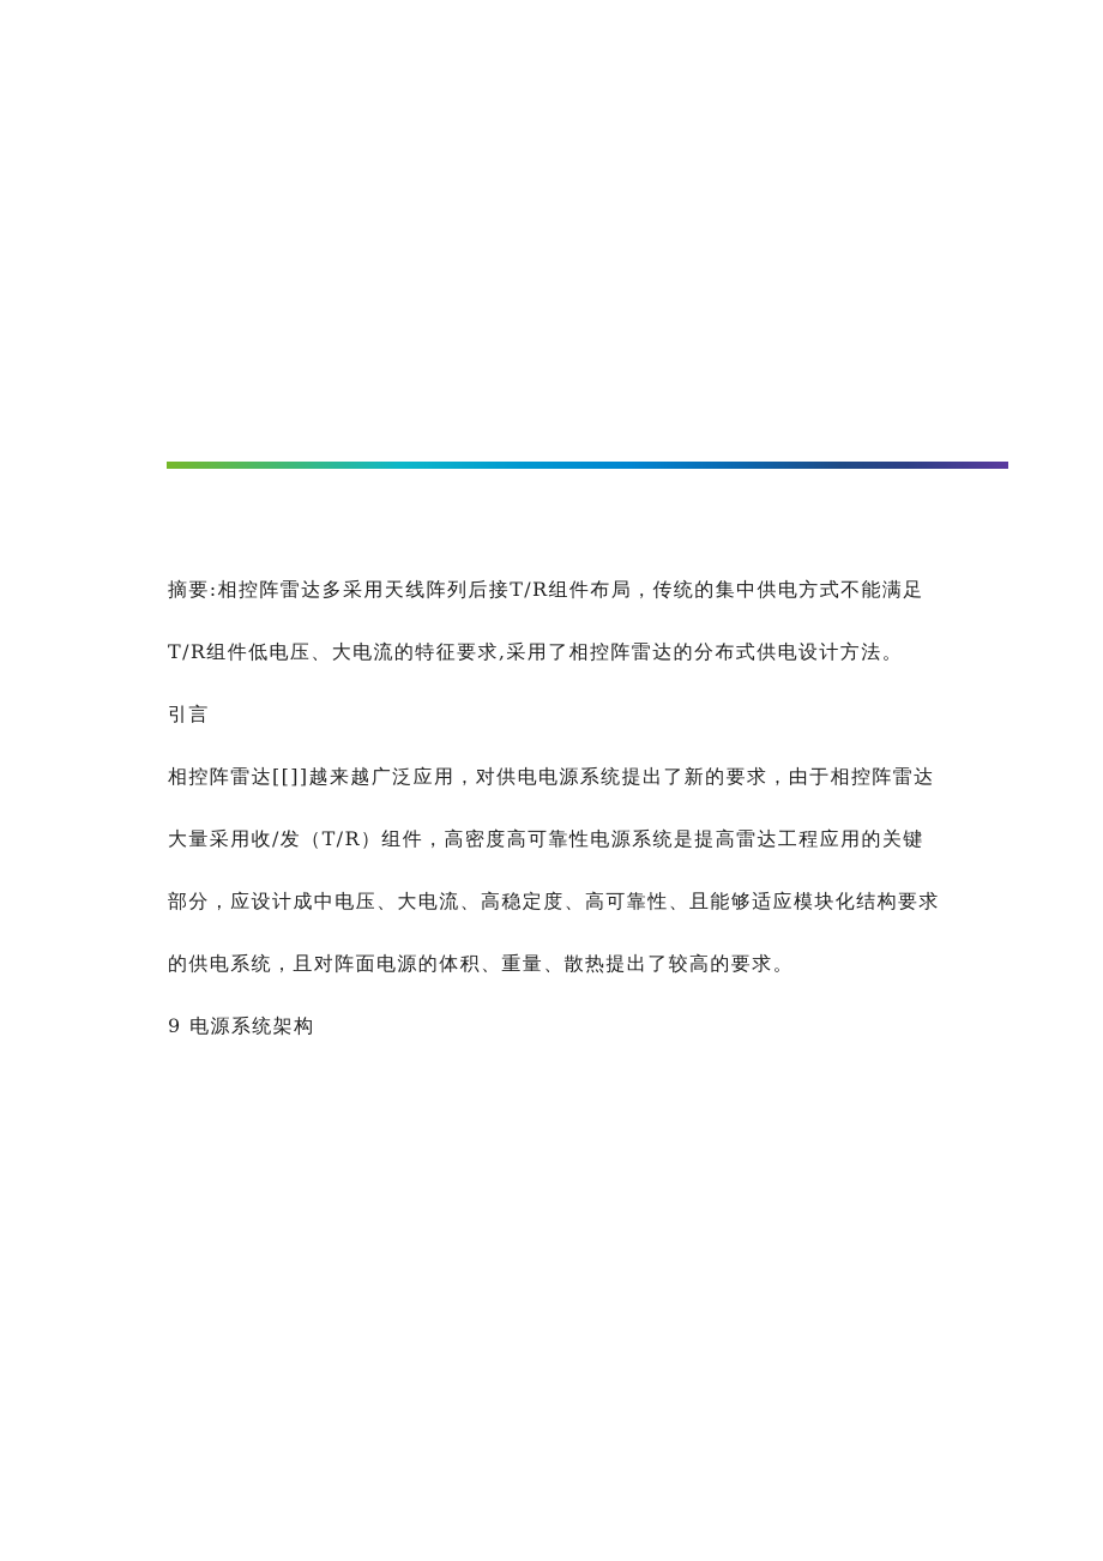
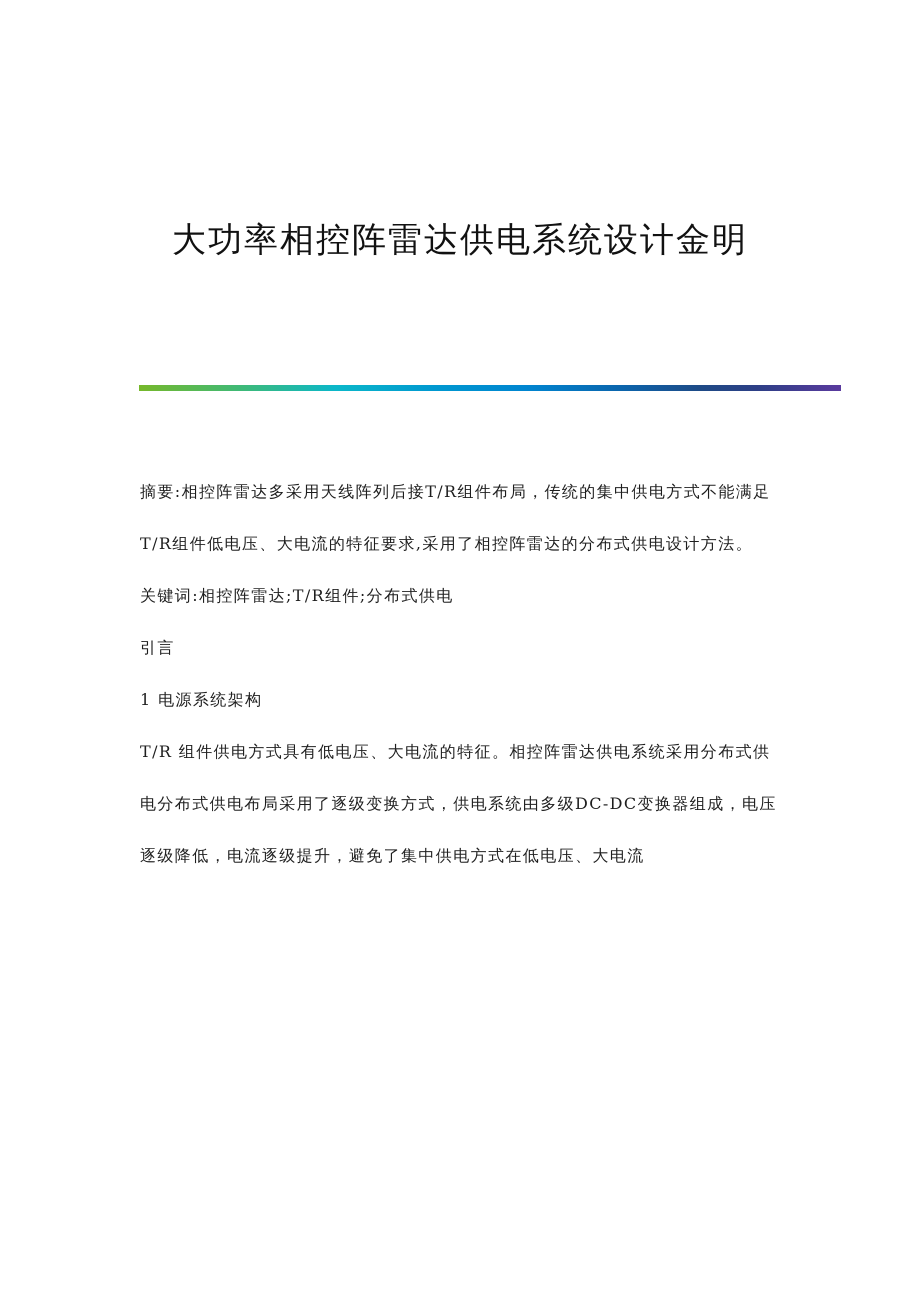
+ 大功率相控阵雷达供电系统设计金明
  摘要:相控阵雷达多采用天线阵列后接T/R组件布局，传统的集中供电方式不能满足T/R组件低电压、大电流的特征要求,采用了相控阵雷达的分布式供电设计方法。
+ 关键词:相控阵雷达;T/R组件;分布式供电
  引言
- 相控阵雷达[[]]越来越广泛应用，对供电电源系统提出了新的要求，由于相控阵雷达大量采用收/发（T/R）组件，高密度高可靠性电源系统是提高雷达工程应用的关键部分，应设计成中电压、大电流、高稳定度、高可靠性、且能够适应模块化结构要求的供电系统，且对阵面电源的体积、重量、散热提出了较高的要求。
- 9 电源系统架构
+ 1 电源系统架构
+ T/R 组件供电方式具有低电压、大电流的特征。相控阵雷达供电系统采用分布式供电分布式供电布局采用了逐级变换方式，供电系统由多级DC-DC变换器组成，电压逐级降低，电流逐级提升，避免了集中供电方式在低电压、大电流
